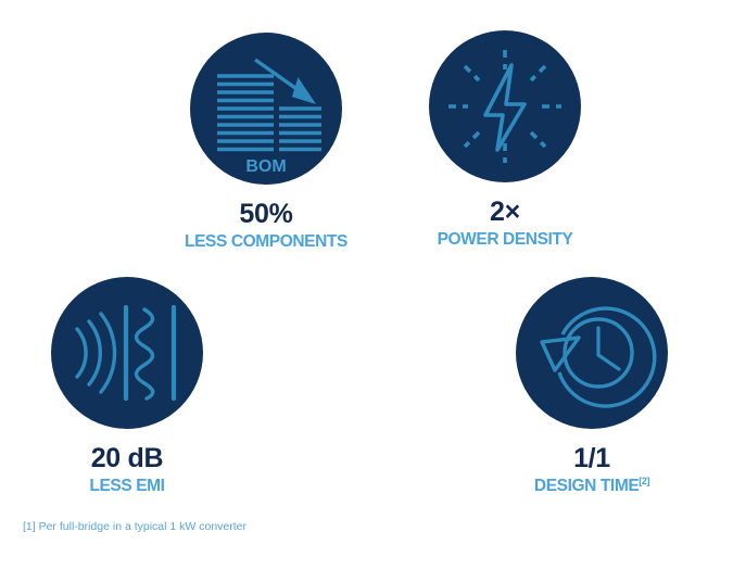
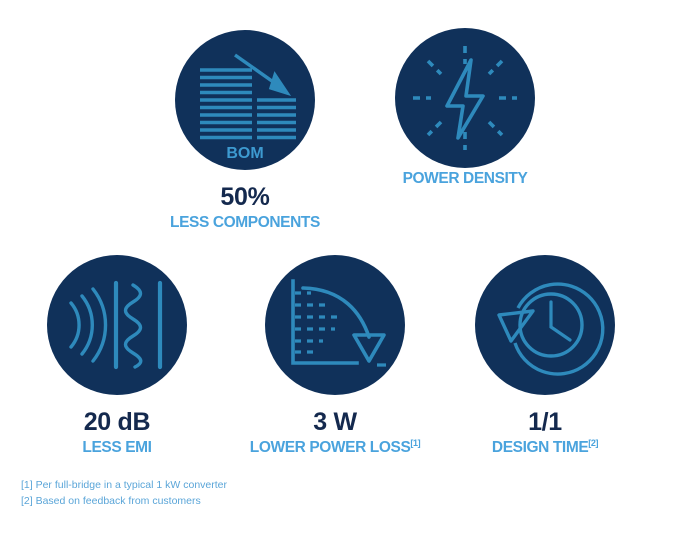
  BOM
  50%
  LESS COMPONENTS
- 2×
  POWER DENSITY
  20 dB
  LESS EMI
+ 3 W
+ LOWER POWER LOSS[1]
  1/1
  DESIGN TIME[2]
  [1] Per full-bridge in a typical 1 kW converter
+ [2] Based on feedback from customers
